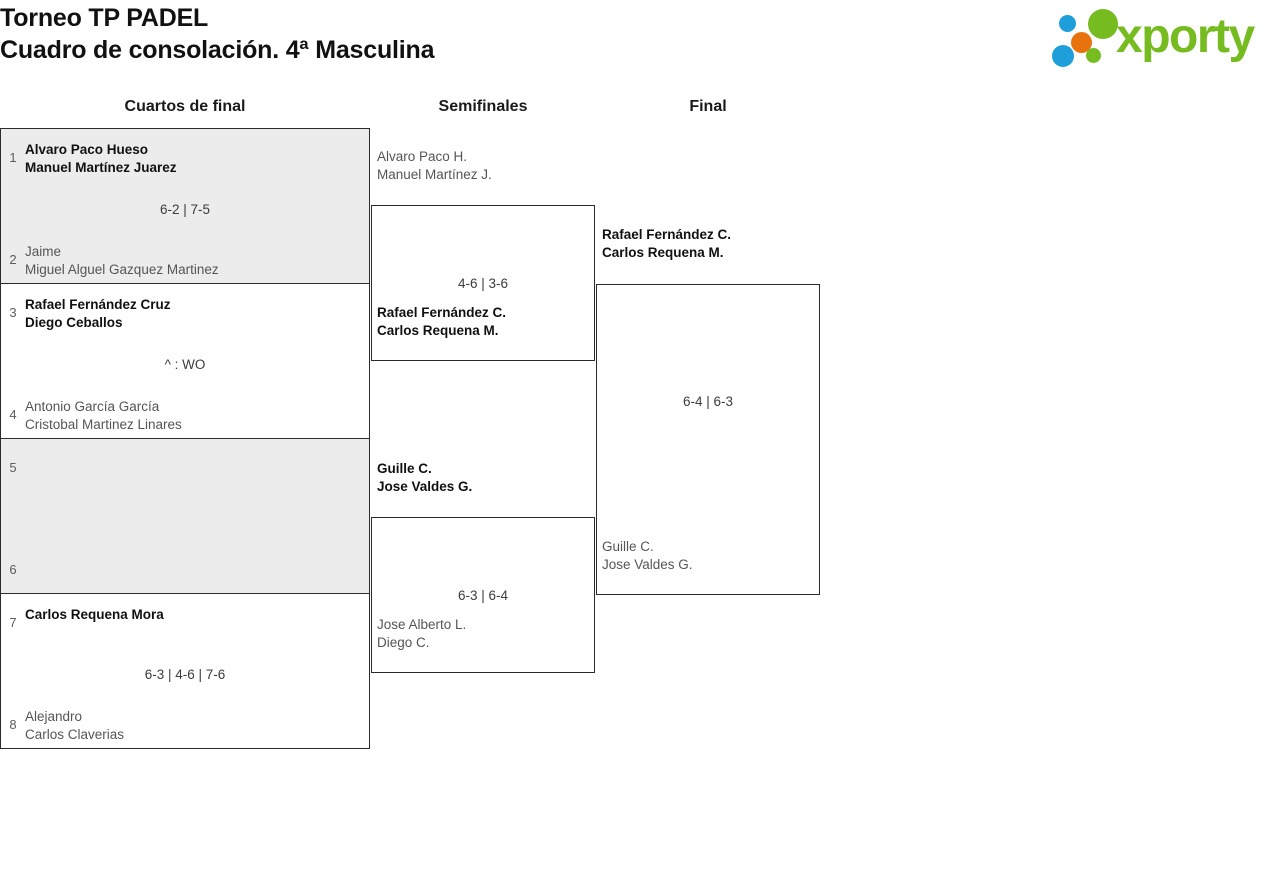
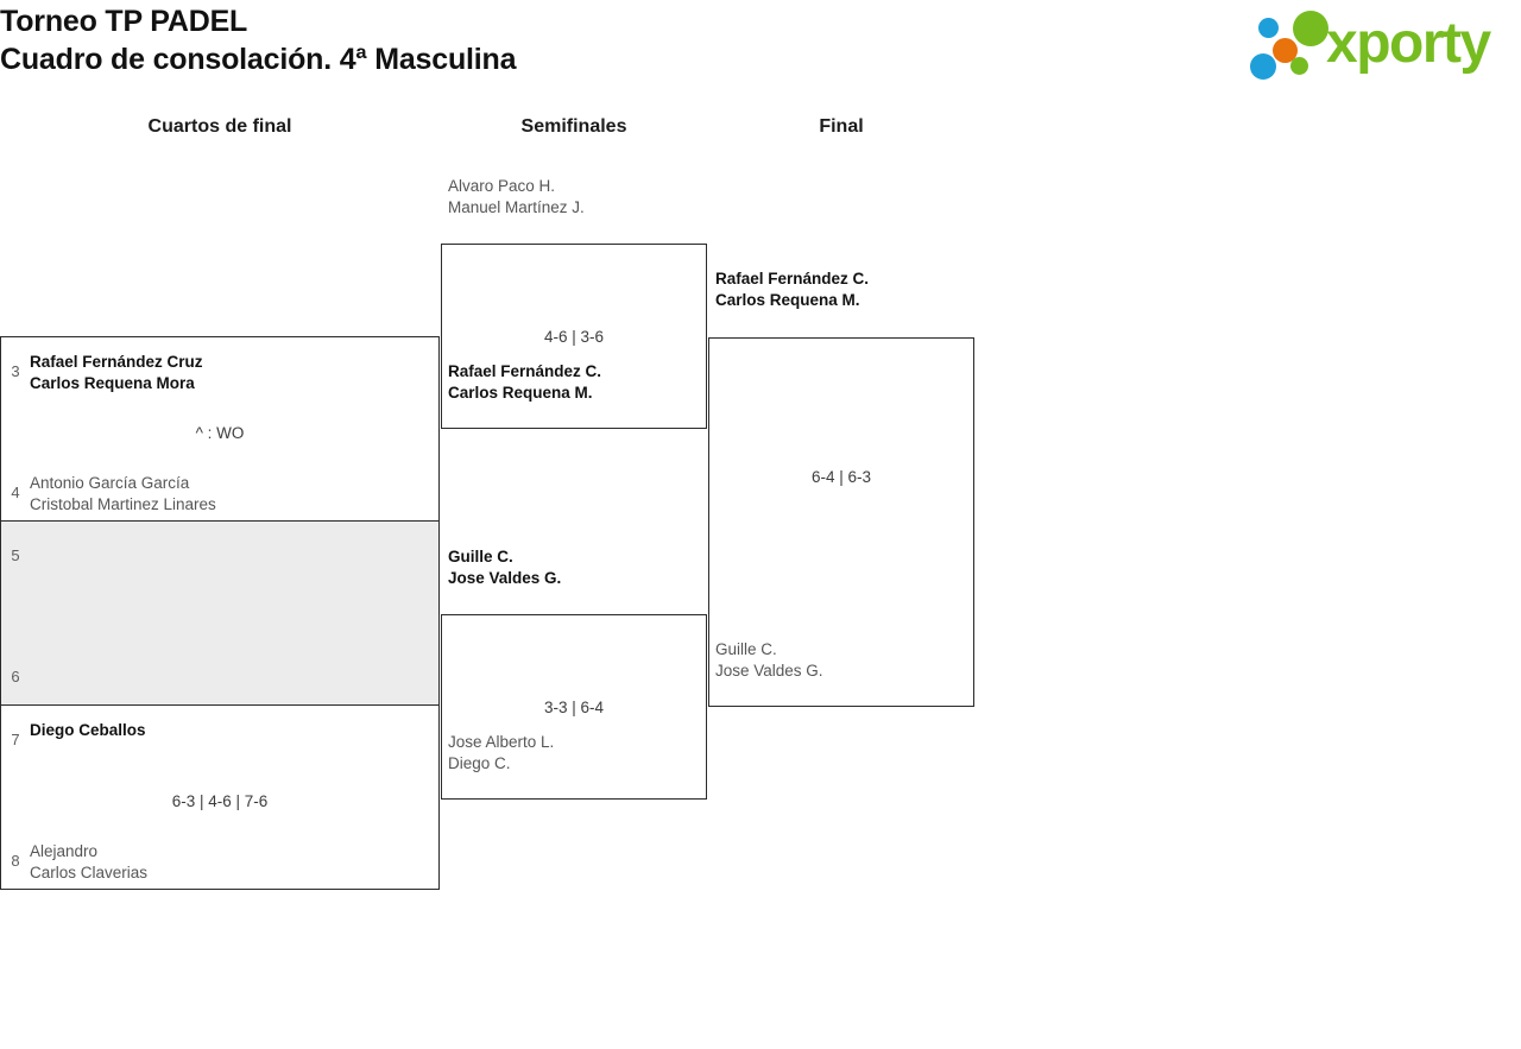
  Torneo TP PADEL
  Cuadro de consolación. 4ª Masculina
  xporty
  Cuartos de final
  Semifinales
  Final
- 1
- Alvaro Paco Hueso
- Manuel Martínez Juarez
- 6-2 | 7-5
- 2
- Jaime
- Miguel Alguel Gazquez Martinez
  3
  Rafael Fernández Cruz
- Diego Ceballos
+ Carlos Requena Mora
  ^ : WO
  4
  Antonio García García
  Cristobal Martinez Linares
  5
  6
  7
- Carlos Requena Mora
+ Diego Ceballos
  6-3 | 4-6 | 7-6
  8
  Alejandro
  Carlos Claverias
  Alvaro Paco H.
  Manuel Martínez J.
  4-6 | 3-6
  Rafael Fernández C.
  Carlos Requena M.
  Guille C.
  Jose Valdes G.
- 6-3 | 6-4
+ 3-3 | 6-4
  Jose Alberto L.
  Diego C.
  Rafael Fernández C.
  Carlos Requena M.
  6-4 | 6-3
  Guille C.
  Jose Valdes G.
